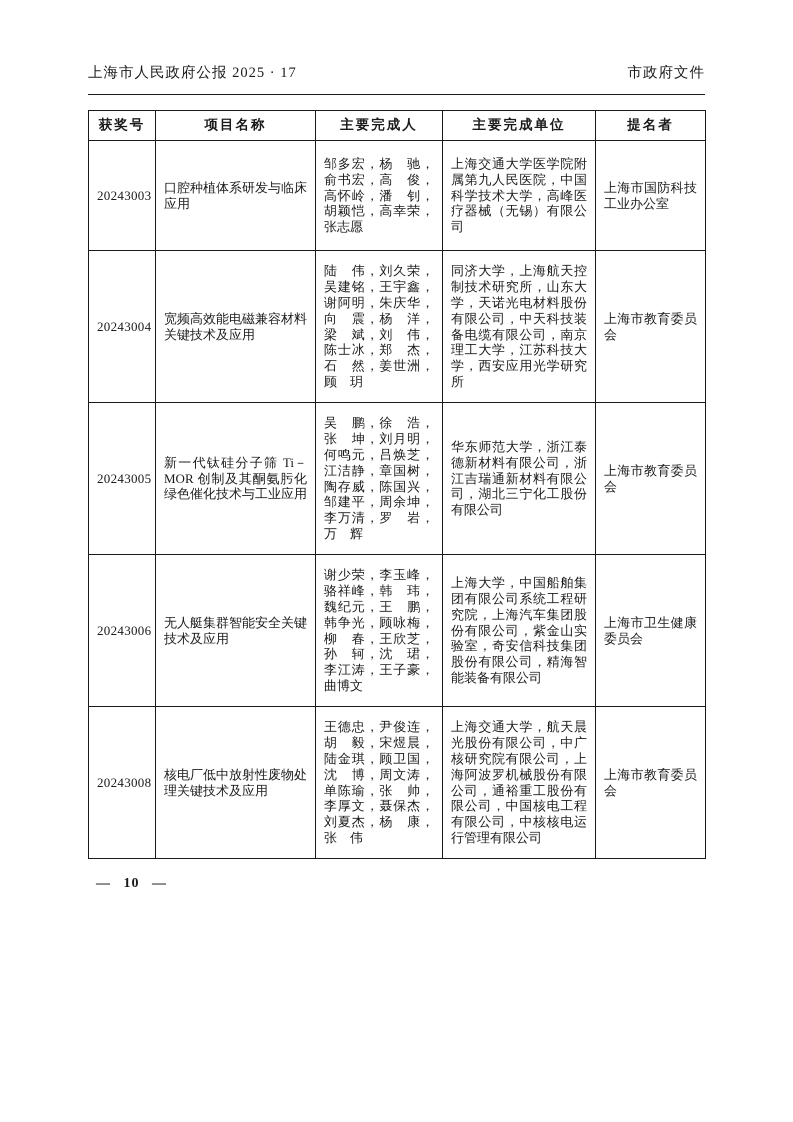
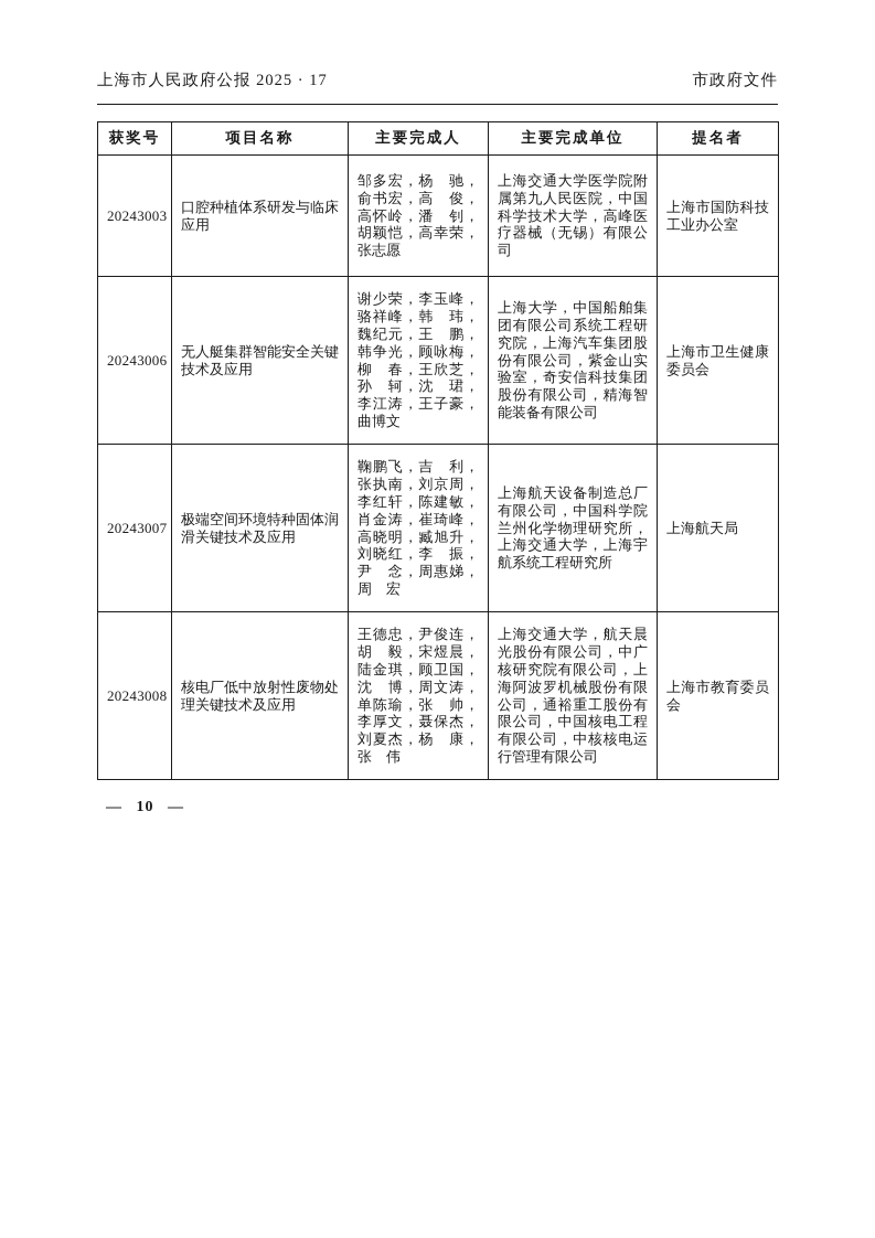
  上海市人民政府公报 2025 · 17
  市政府文件
  获奖号	项目名称	主要完成人	主要完成单位	提名者
  20243003	口腔种植体系研发与临床应用	邹多宏，杨 驰，俞书宏，高 俊，高怀岭，潘 钊，胡颖恺，高幸荣，张志愿	上海交通大学医学院附属第九人民医院，中国科学技术大学，高峰医疗器械（无锡）有限公司	上海市国防科技工业办公室
- 20243004	宽频高效能电磁兼容材料关键技术及应用	陆 伟，刘久荣，吴建铭，王宇鑫，谢阿明，朱庆华，向 震，杨 洋，梁 斌，刘 伟，陈士冰，郑 杰，石 然，姜世洲，顾 玥	同济大学，上海航天控制技术研究所，山东大学，天诺光电材料股份有限公司，中天科技装备电缆有限公司，南京理工大学，江苏科技大学，西安应用光学研究所	上海市教育委员会
- 20243005	新一代钛硅分子筛 Ti－MOR 创制及其酮氨肟化绿色催化技术与工业应用	吴 鹏，徐 浩，张 坤，刘月明，何鸣元，吕焕芝，江洁静，章国树，陶存威，陈国兴，邹建平，周余坤，李万清，罗 岩，万 辉	华东师范大学，浙江泰德新材料有限公司，浙江吉瑞通新材料有限公司，湖北三宁化工股份有限公司	上海市教育委员会
  20243006	无人艇集群智能安全关键技术及应用	谢少荣，李玉峰，骆祥峰，韩 玮，魏纪元，王 鹏，韩争光，顾咏梅，柳 春，王欣芝，孙 轲，沈 珺，李江涛，王子豪，曲博文	上海大学，中国船舶集团有限公司系统工程研究院，上海汽车集团股份有限公司，紫金山实验室，奇安信科技集团股份有限公司，精海智能装备有限公司	上海市卫生健康委员会
+ 20243007	极端空间环境特种固体润滑关键技术及应用	鞠鹏飞，吉 利，张执南，刘京周，李红轩，陈建敏，肖金涛，崔琦峰，高晓明，臧旭升，刘晓红，李 振，尹 念，周惠娣，周 宏	上海航天设备制造总厂有限公司，中国科学院兰州化学物理研究所，上海交通大学，上海宇航系统工程研究所	上海航天局
  20243008	核电厂低中放射性废物处理关键技术及应用	王德忠，尹俊连，胡 毅，宋煜晨，陆金琪，顾卫国，沈 博，周文涛，单陈瑜，张 帅，李厚文，聂保杰，刘夏杰，杨 康，张 伟	上海交通大学，航天晨光股份有限公司，中广核研究院有限公司，上海阿波罗机械股份有限公司，通裕重工股份有限公司，中国核电工程有限公司，中核核电运行管理有限公司	上海市教育委员会
  — 10 —
